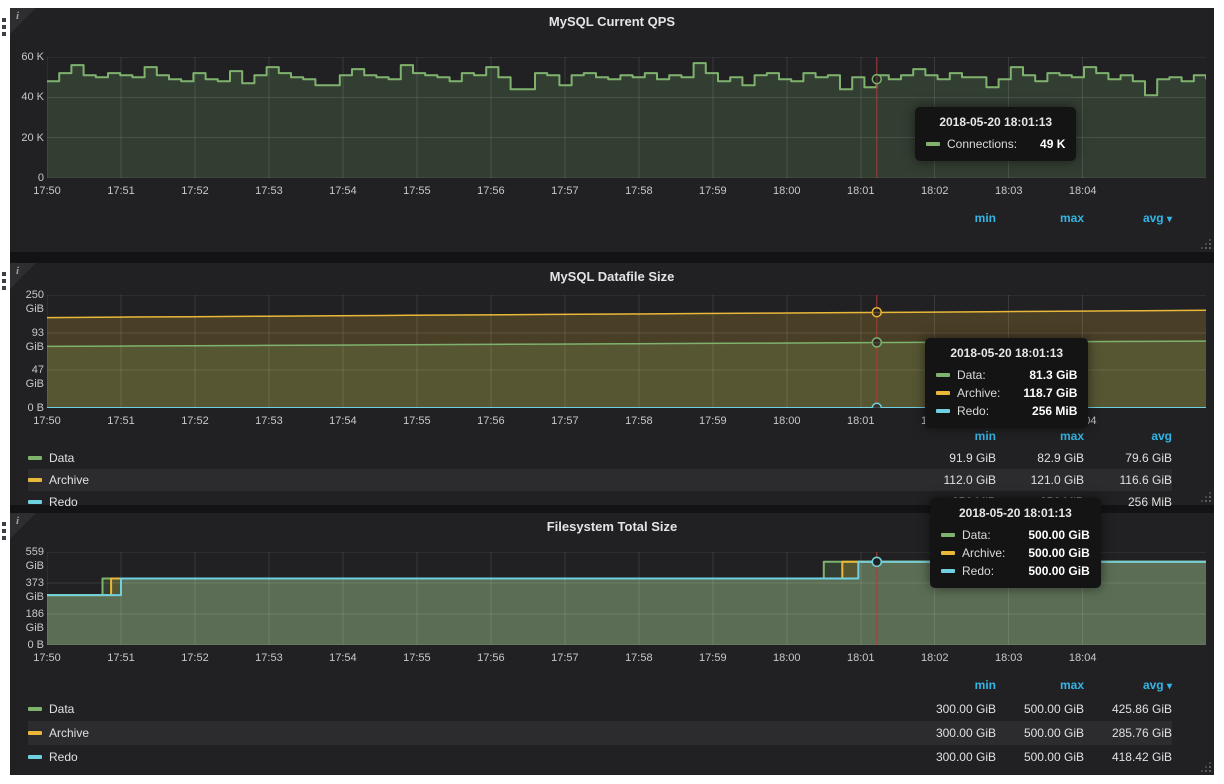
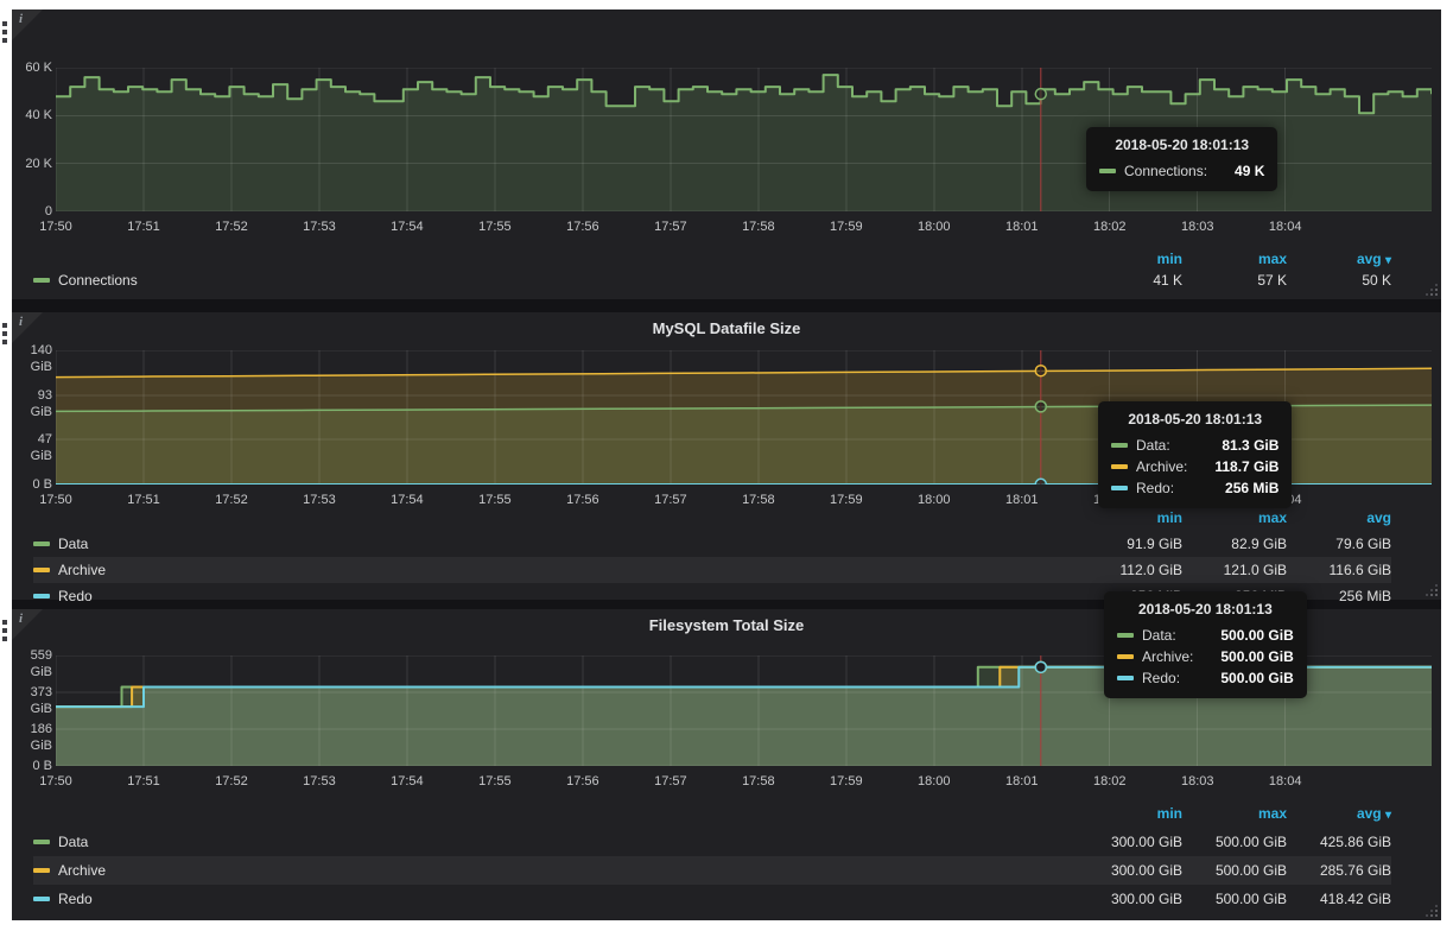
  i
- MySQL Current QPS
  min
  max
  avg ▾
+ Connections
+ 41 K
+ 57 K
+ 50 K
  60 K
  40 K
  20 K
  0
  17:50
  17:51
  17:52
  17:53
  17:54
  17:55
  17:56
  17:57
  17:58
  17:59
  18:00
  18:01
  18:02
  18:03
  18:04
  i
  MySQL Datafile Size
  min
  max
  avg
  Data
  91.9 GiB
  82.9 GiB
  79.6 GiB
  Archive
  112.0 GiB
  121.0 GiB
  116.6 GiB
  Redo
  256 MiB
- 250 GiB
+ 140 GiB
  93 GiB
  47 GiB
  0 B
  17:50
  17:51
  17:52
  17:53
  17:54
  17:55
  17:56
  17:57
  17:58
  17:59
  18:00
  18:01
  i
  Filesystem Total Size
  min
  max
  avg ▾
  Data
  300.00 GiB
  500.00 GiB
  425.86 GiB
  Archive
  300.00 GiB
  500.00 GiB
  285.76 GiB
  Redo
  300.00 GiB
  500.00 GiB
  418.42 GiB
  559 GiB
  373 GiB
  186 GiB
  0 B
  17:50
  17:51
  17:52
  17:53
  17:54
  17:55
  17:56
  17:57
  17:58
  17:59
  18:00
  18:01
  18:02
  18:03
  18:04
  2018-05-20 18:01:13
  Connections:
  49 K
  2018-05-20 18:01:13
  Data:
  81.3 GiB
  Archive:
  118.7 GiB
  Redo:
  256 MiB
  2018-05-20 18:01:13
  Data:
  500.00 GiB
  Archive:
  500.00 GiB
  Redo:
  500.00 GiB
